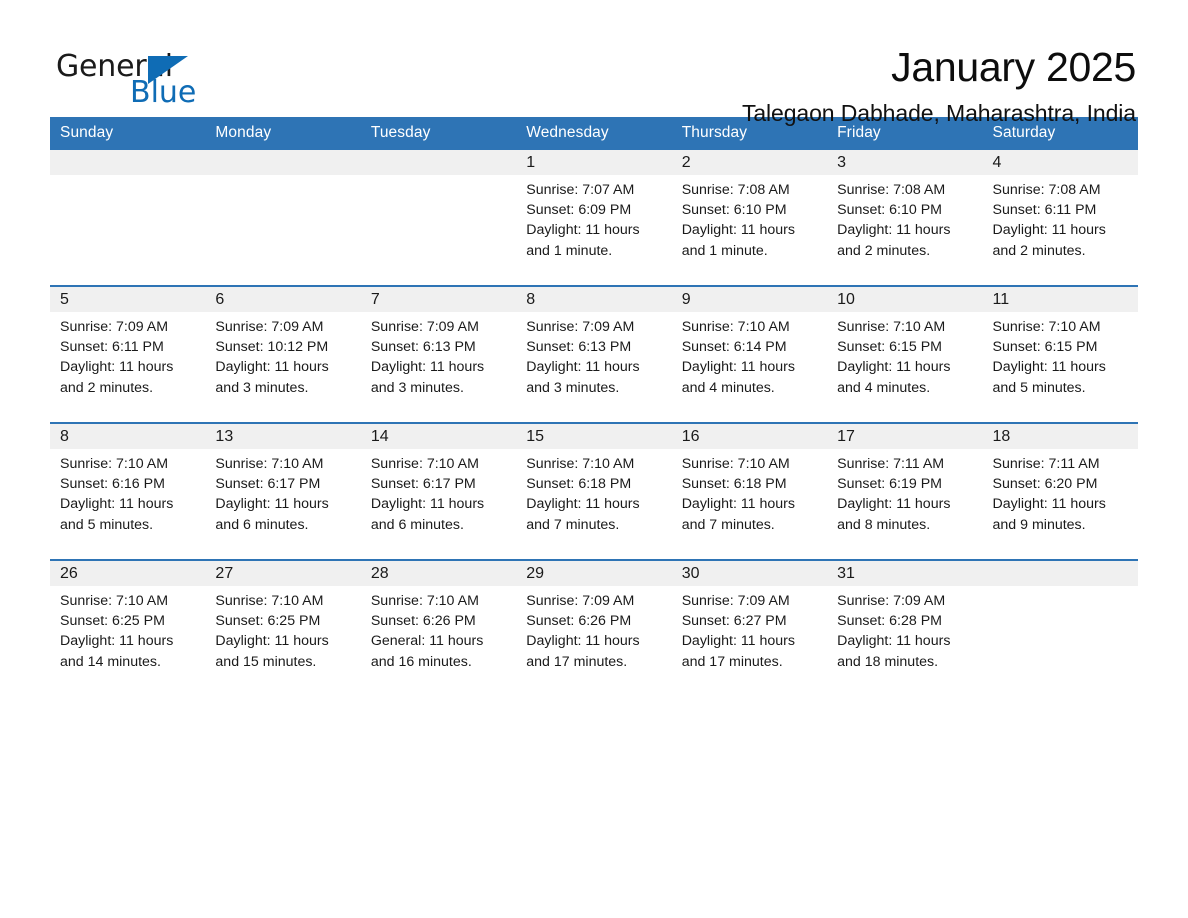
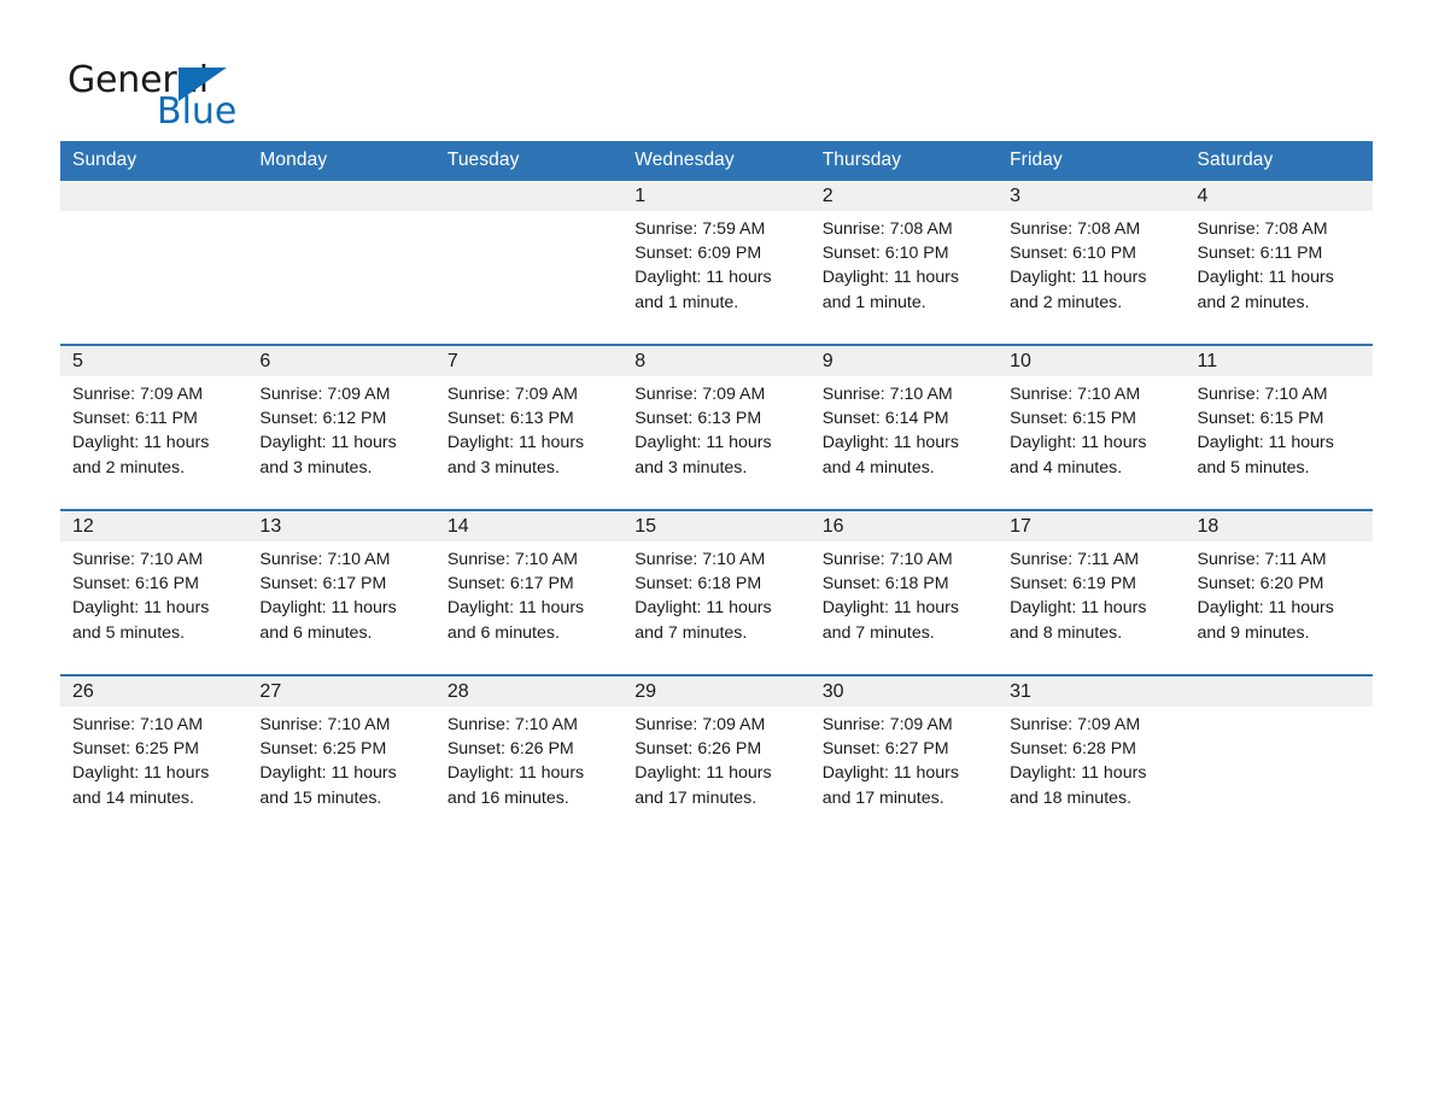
  General
  Blue
- January 2025
- Talegaon Dabhade, Maharashtra, India
  Sunday	Monday	Tuesday	Wednesday	Thursday	Friday	Saturday
- 			1Sunrise: 7:07 AMSunset: 6:09 PMDaylight: 11 hours and 1 minute.	2Sunrise: 7:08 AMSunset: 6:10 PMDaylight: 11 hours and 1 minute.	3Sunrise: 7:08 AMSunset: 6:10 PMDaylight: 11 hours and 2 minutes.	4Sunrise: 7:08 AMSunset: 6:11 PMDaylight: 11 hours and 2 minutes.
+ 			1Sunrise: 7:59 AMSunset: 6:09 PMDaylight: 11 hours and 1 minute.	2Sunrise: 7:08 AMSunset: 6:10 PMDaylight: 11 hours and 1 minute.	3Sunrise: 7:08 AMSunset: 6:10 PMDaylight: 11 hours and 2 minutes.	4Sunrise: 7:08 AMSunset: 6:11 PMDaylight: 11 hours and 2 minutes.
- 5Sunrise: 7:09 AMSunset: 6:11 PMDaylight: 11 hours and 2 minutes.	6Sunrise: 7:09 AMSunset: 10:12 PMDaylight: 11 hours and 3 minutes.	7Sunrise: 7:09 AMSunset: 6:13 PMDaylight: 11 hours and 3 minutes.	8Sunrise: 7:09 AMSunset: 6:13 PMDaylight: 11 hours and 3 minutes.	9Sunrise: 7:10 AMSunset: 6:14 PMDaylight: 11 hours and 4 minutes.	10Sunrise: 7:10 AMSunset: 6:15 PMDaylight: 11 hours and 4 minutes.	11Sunrise: 7:10 AMSunset: 6:15 PMDaylight: 11 hours and 5 minutes.
+ 5Sunrise: 7:09 AMSunset: 6:11 PMDaylight: 11 hours and 2 minutes.	6Sunrise: 7:09 AMSunset: 6:12 PMDaylight: 11 hours and 3 minutes.	7Sunrise: 7:09 AMSunset: 6:13 PMDaylight: 11 hours and 3 minutes.	8Sunrise: 7:09 AMSunset: 6:13 PMDaylight: 11 hours and 3 minutes.	9Sunrise: 7:10 AMSunset: 6:14 PMDaylight: 11 hours and 4 minutes.	10Sunrise: 7:10 AMSunset: 6:15 PMDaylight: 11 hours and 4 minutes.	11Sunrise: 7:10 AMSunset: 6:15 PMDaylight: 11 hours and 5 minutes.
- 8Sunrise: 7:10 AMSunset: 6:16 PMDaylight: 11 hours and 5 minutes.	13Sunrise: 7:10 AMSunset: 6:17 PMDaylight: 11 hours and 6 minutes.	14Sunrise: 7:10 AMSunset: 6:17 PMDaylight: 11 hours and 6 minutes.	15Sunrise: 7:10 AMSunset: 6:18 PMDaylight: 11 hours and 7 minutes.	16Sunrise: 7:10 AMSunset: 6:18 PMDaylight: 11 hours and 7 minutes.	17Sunrise: 7:11 AMSunset: 6:19 PMDaylight: 11 hours and 8 minutes.	18Sunrise: 7:11 AMSunset: 6:20 PMDaylight: 11 hours and 9 minutes.
+ 12Sunrise: 7:10 AMSunset: 6:16 PMDaylight: 11 hours and 5 minutes.	13Sunrise: 7:10 AMSunset: 6:17 PMDaylight: 11 hours and 6 minutes.	14Sunrise: 7:10 AMSunset: 6:17 PMDaylight: 11 hours and 6 minutes.	15Sunrise: 7:10 AMSunset: 6:18 PMDaylight: 11 hours and 7 minutes.	16Sunrise: 7:10 AMSunset: 6:18 PMDaylight: 11 hours and 7 minutes.	17Sunrise: 7:11 AMSunset: 6:19 PMDaylight: 11 hours and 8 minutes.	18Sunrise: 7:11 AMSunset: 6:20 PMDaylight: 11 hours and 9 minutes.
- 26Sunrise: 7:10 AMSunset: 6:25 PMDaylight: 11 hours and 14 minutes.	27Sunrise: 7:10 AMSunset: 6:25 PMDaylight: 11 hours and 15 minutes.	28Sunrise: 7:10 AMSunset: 6:26 PMGeneral: 11 hours and 16 minutes.	29Sunrise: 7:09 AMSunset: 6:26 PMDaylight: 11 hours and 17 minutes.	30Sunrise: 7:09 AMSunset: 6:27 PMDaylight: 11 hours and 17 minutes.	31Sunrise: 7:09 AMSunset: 6:28 PMDaylight: 11 hours and 18 minutes.
+ 26Sunrise: 7:10 AMSunset: 6:25 PMDaylight: 11 hours and 14 minutes.	27Sunrise: 7:10 AMSunset: 6:25 PMDaylight: 11 hours and 15 minutes.	28Sunrise: 7:10 AMSunset: 6:26 PMDaylight: 11 hours and 16 minutes.	29Sunrise: 7:09 AMSunset: 6:26 PMDaylight: 11 hours and 17 minutes.	30Sunrise: 7:09 AMSunset: 6:27 PMDaylight: 11 hours and 17 minutes.	31Sunrise: 7:09 AMSunset: 6:28 PMDaylight: 11 hours and 18 minutes.
